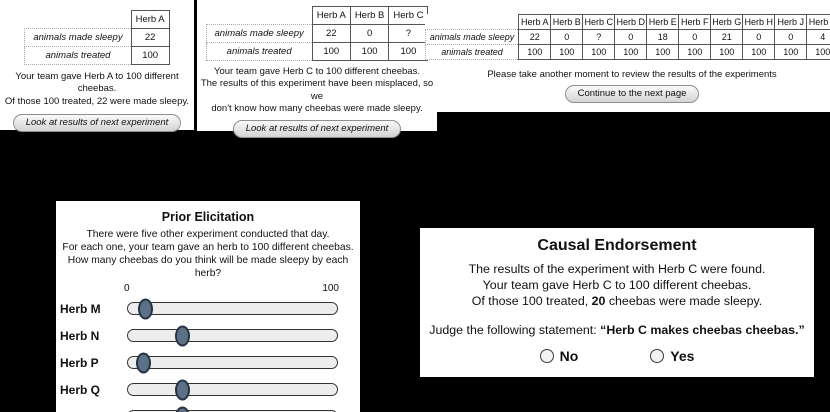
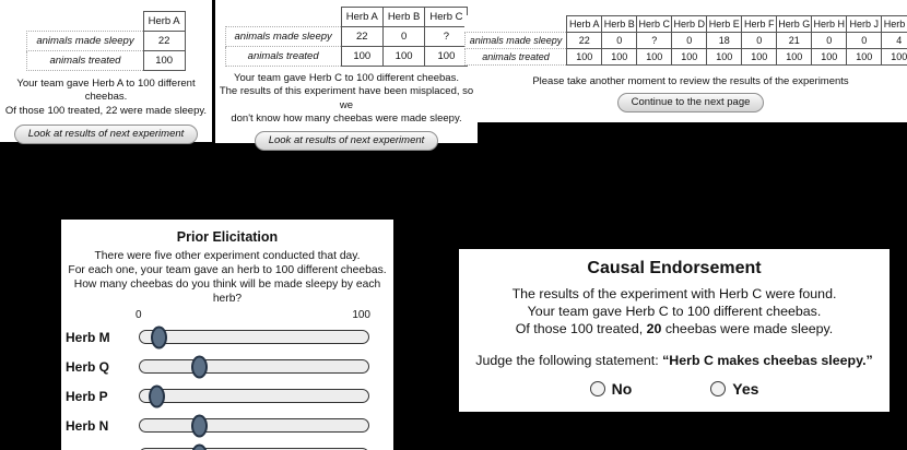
  	Herb A
  animals made sleepy	22
  animals treated	100
  Your team gave Herb A to 100 different cheebas.
  Of those 100 treated, 22 were made sleepy.
  Look at results of next experiment
  	Herb A	Herb B	Herb C
  animals made sleepy	22	0	?
  animals treated	100	100	100
  Your team gave Herb C to 100 different cheebas.
  The results of this experiment have been misplaced, so we
  don't know how many cheebas were made sleepy.
  Look at results of next experiment
  	Herb A	Herb B	Herb C	Herb D	Herb E	Herb F	Herb G	Herb H	Herb J	Herb
  animals made sleepy	22	0	?	0	18	0	21	0	0	4
  animals treated	100	100	100	100	100	100	100	100	100	100
  Please take another moment to review the results of the experiments
  Continue to the next page
  Prior Elicitation
  There were five other experiment conducted that day.
  For each one, your team gave an herb to 100 different cheebas.
  How many cheebas do you think will be made sleepy by each herb?
  0
  100
  Herb M
- Herb N
+ Herb Q
  Herb P
- Herb Q
+ Herb N
  Causal Endorsement
  The results of the experiment with Herb C were found.
  Your team gave Herb C to 100 different cheebas.
  Of those 100 treated, 20 cheebas were made sleepy.
- Judge the following statement: “Herb C makes cheebas cheebas.”
+ Judge the following statement: “Herb C makes cheebas sleepy.”
  No
  Yes
